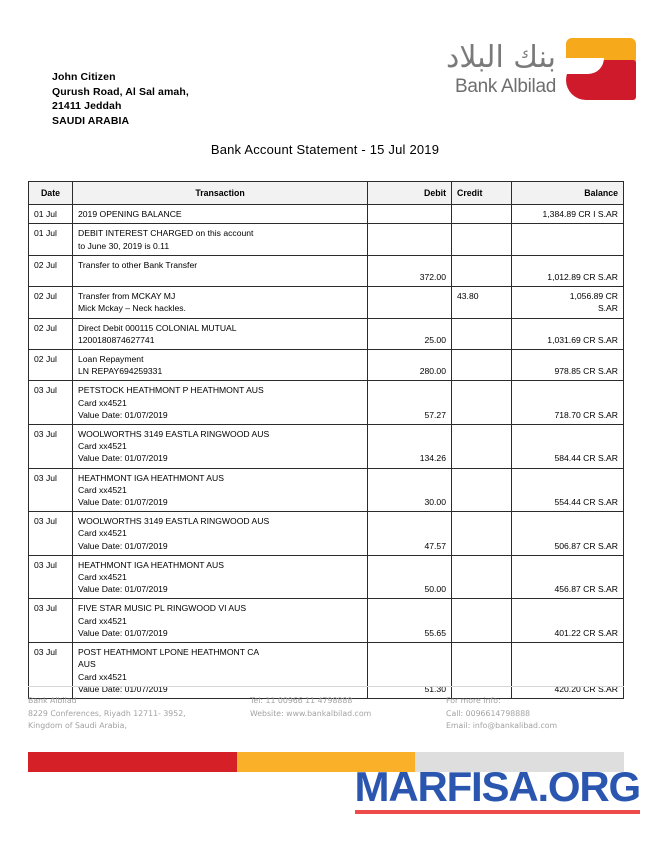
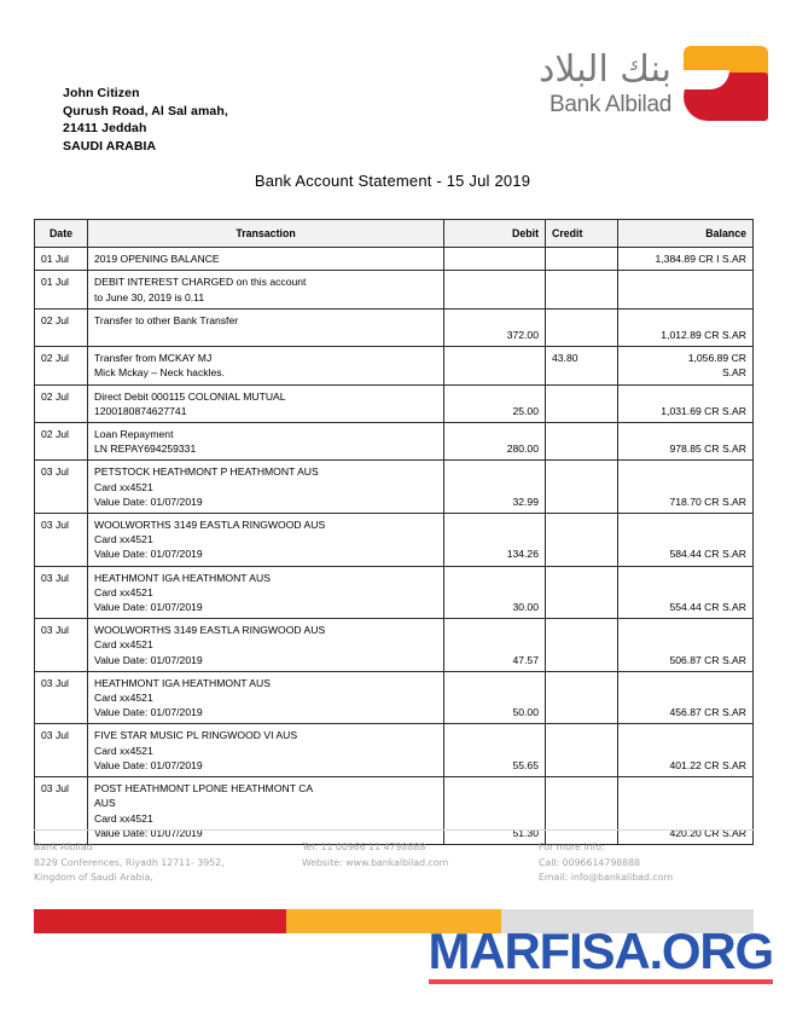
  John Citizen
  Qurush Road, Al Sal amah,
  21411 Jeddah
  SAUDI ARABIA
  بنك البلاد
  Bank Albilad
  Bank Account Statement - 15 Jul 2019
  Date	Transaction	Debit	Credit	Balance
  01 Jul	2019 OPENING BALANCE			1,384.89 CR I S.AR
  01 Jul	DEBIT INTEREST CHARGED on this accountto June 30, 2019 is 0.11
  02 Jul	Transfer to other Bank Transfer	372.00		1,012.89 CR S.AR
  02 Jul	Transfer from MCKAY MJMick Mckay – Neck hackles.		43.80	1,056.89 CRS.AR
  02 Jul	Direct Debit 000115 COLONIAL MUTUAL1200180874627741	25.00		1,031.69 CR S.AR
  02 Jul	Loan RepaymentLN REPAY694259331	280.00		978.85 CR S.AR
- 03 Jul	PETSTOCK HEATHMONT P HEATHMONT AUSCard xx4521Value Date: 01/07/2019	57.27		718.70 CR S.AR
+ 03 Jul	PETSTOCK HEATHMONT P HEATHMONT AUSCard xx4521Value Date: 01/07/2019	32.99		718.70 CR S.AR
  03 Jul	WOOLWORTHS 3149 EASTLA RINGWOOD AUSCard xx4521Value Date: 01/07/2019	134.26		584.44 CR S.AR
  03 Jul	HEATHMONT IGA HEATHMONT AUSCard xx4521Value Date: 01/07/2019	30.00		554.44 CR S.AR
  03 Jul	WOOLWORTHS 3149 EASTLA RINGWOOD AUSCard xx4521Value Date: 01/07/2019	47.57		506.87 CR S.AR
  03 Jul	HEATHMONT IGA HEATHMONT AUSCard xx4521Value Date: 01/07/2019	50.00		456.87 CR S.AR
  03 Jul	FIVE STAR MUSIC PL RINGWOOD VI AUSCard xx4521Value Date: 01/07/2019	55.65		401.22 CR S.AR
  03 Jul	POST HEATHMONT LPONE HEATHMONT CAAUSCard xx4521Value Date: 01/07/2019	51.30		420.20 CR S.AR
  Bank Albilad
  8229 Conferences, Riyadh 12711- 3952,
  Kingdom of Saudi Arabia,
  Tel: 11 00966 11 4798888
  Website: www.bankalbilad.com
  For more info:
  Call: 0096614798888
  Email: info@bankalibad.com
  MARFISA.ORG
